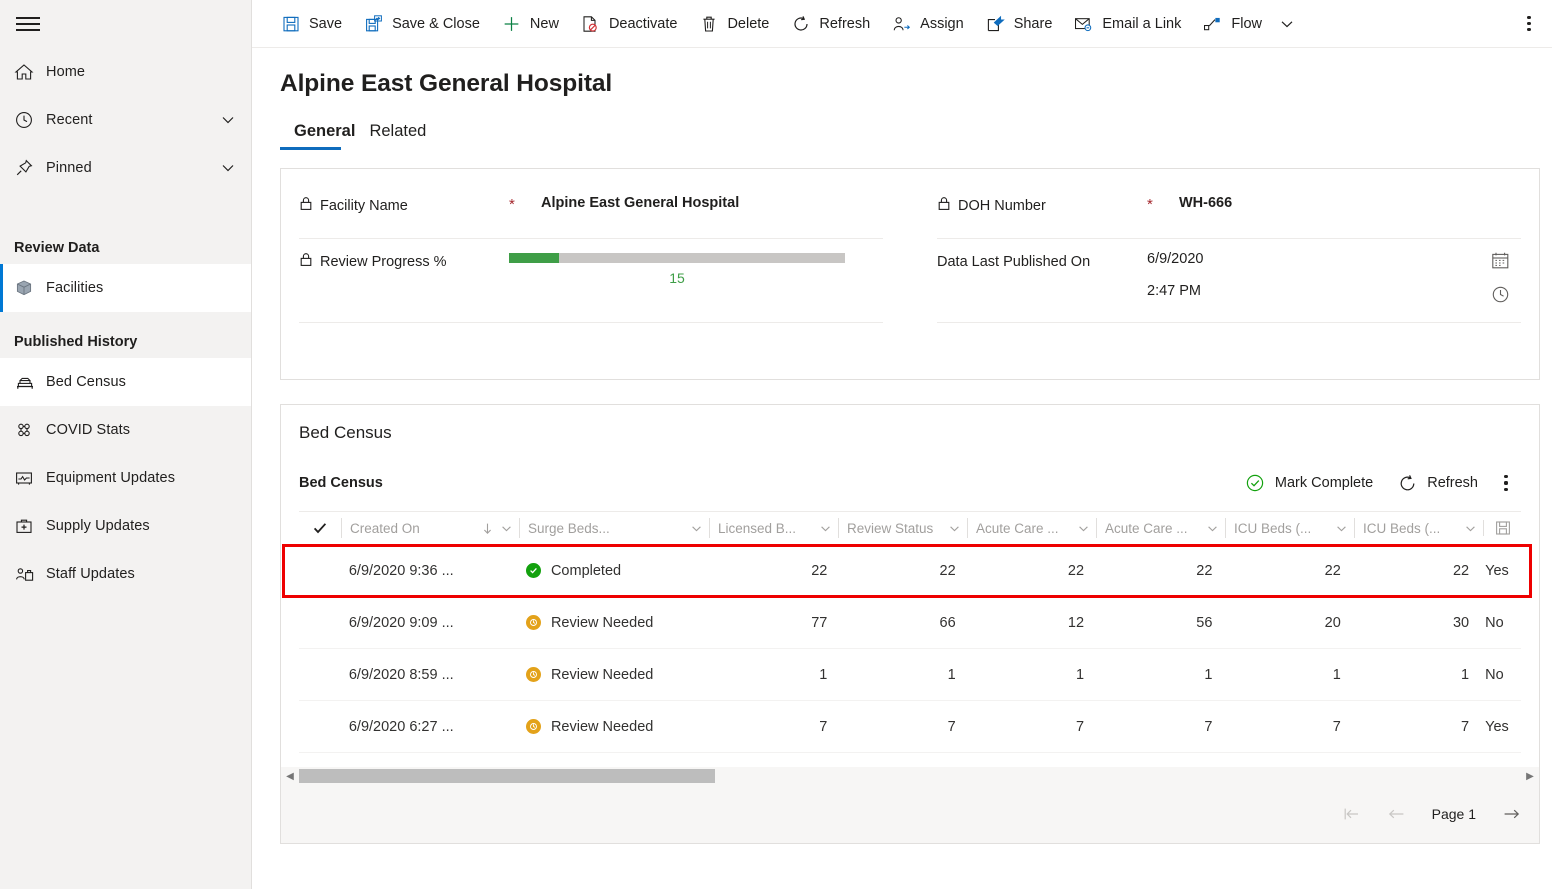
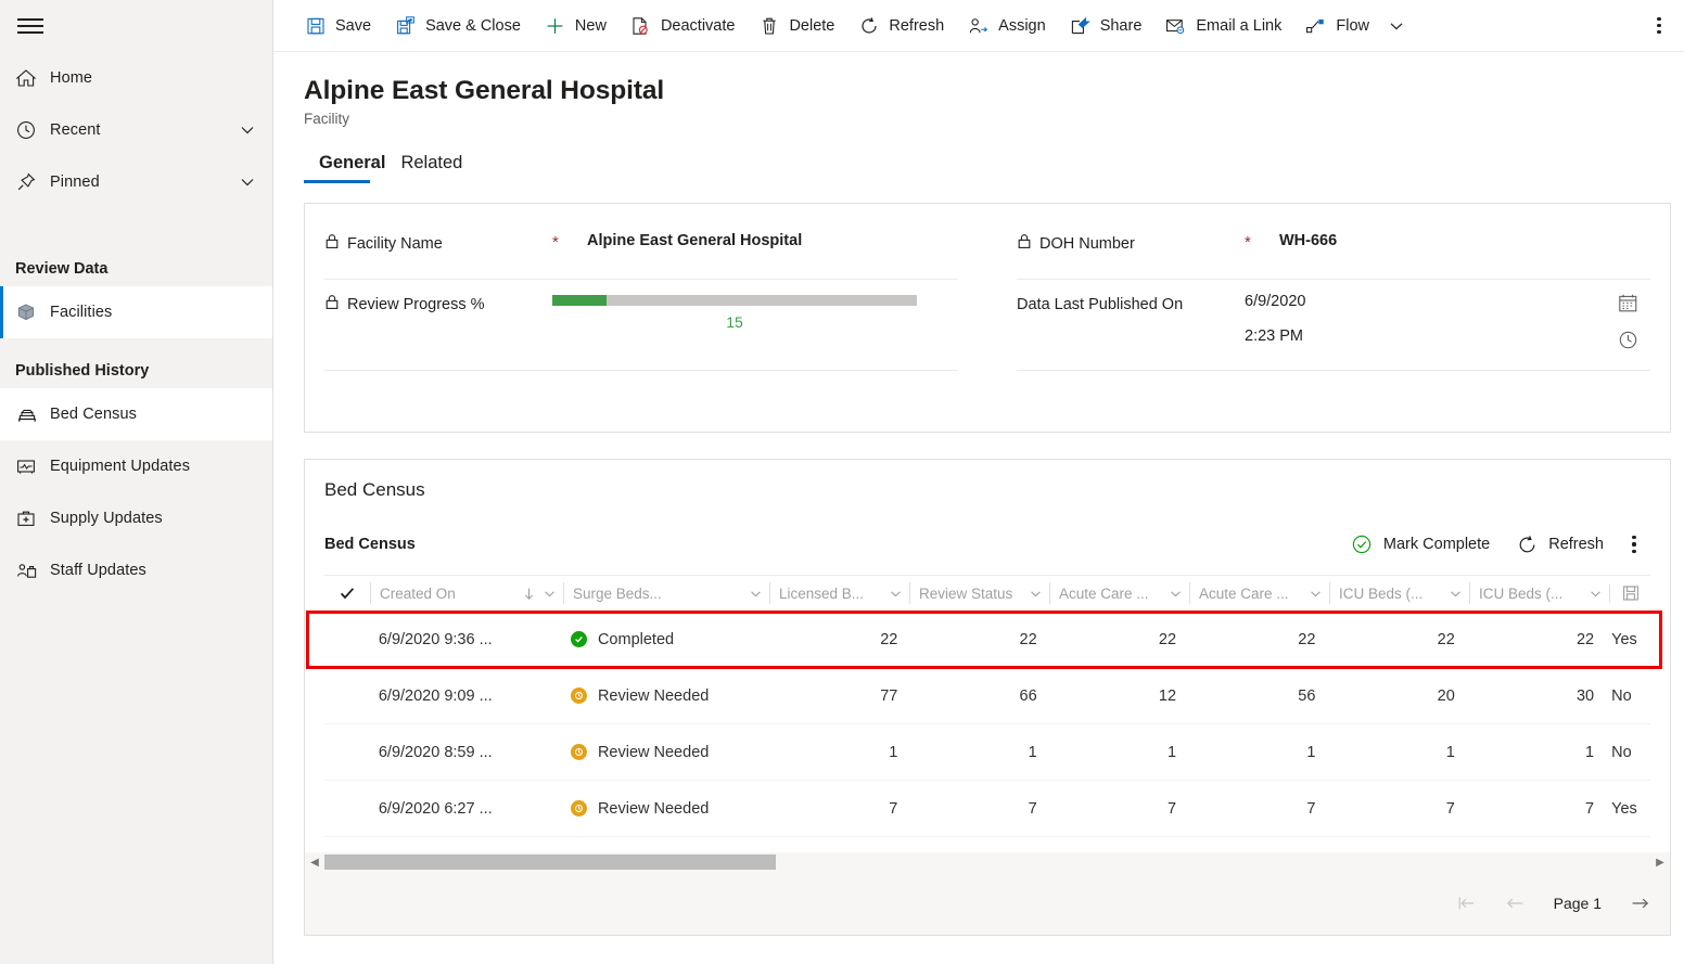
  Home
  Recent
  Pinned
  Review Data
  Facilities
  Published History
  Bed Census
- COVID Stats
  Equipment Updates
  Supply Updates
  Staff Updates
  Save
  Save & Close
  New
  Deactivate
  Delete
  Refresh
  Assign
  Share
  Email a Link
  Flow
  Alpine East General Hospital
+ Facility
  General
  Related
  Facility Name
  *
  Alpine East General Hospital
  Review Progress %
  15
  DOH Number
  *
  WH-666
  Data Last Published On
  6/9/2020
- 2:47 PM
+ 2:23 PM
  Bed Census
  Bed Census
  Mark Complete
  Refresh
  Created On
  Surge Beds...
  Licensed B...
  Review Status
  Acute Care ...
  Acute Care ...
  ICU Beds (...
  ICU Beds (...
  6/9/2020 9:36 ...
  Completed
  22
  22
  22
  22
  22
  22
  Yes
  6/9/2020 9:09 ...
  Review Needed
  77
  66
  12
  56
  20
  30
  No
  6/9/2020 8:59 ...
  Review Needed
  1
  1
  1
  1
  1
  1
  No
  6/9/2020 6:27 ...
  Review Needed
  7
  7
  7
  7
  7
  7
  Yes
  ◀
  ▶
  Page 1
